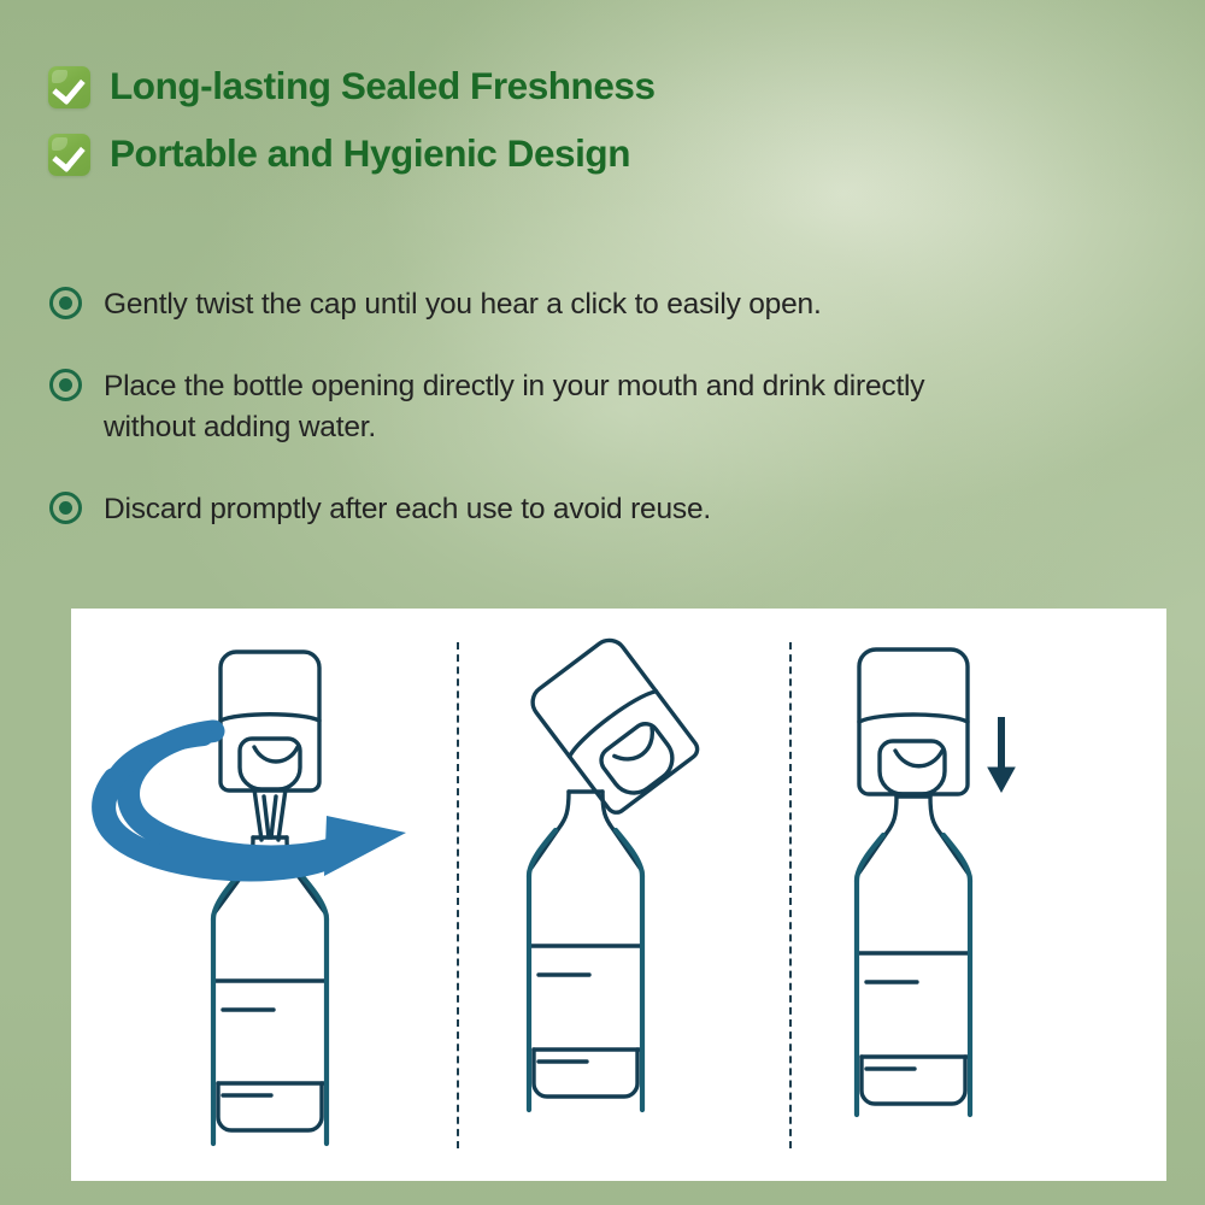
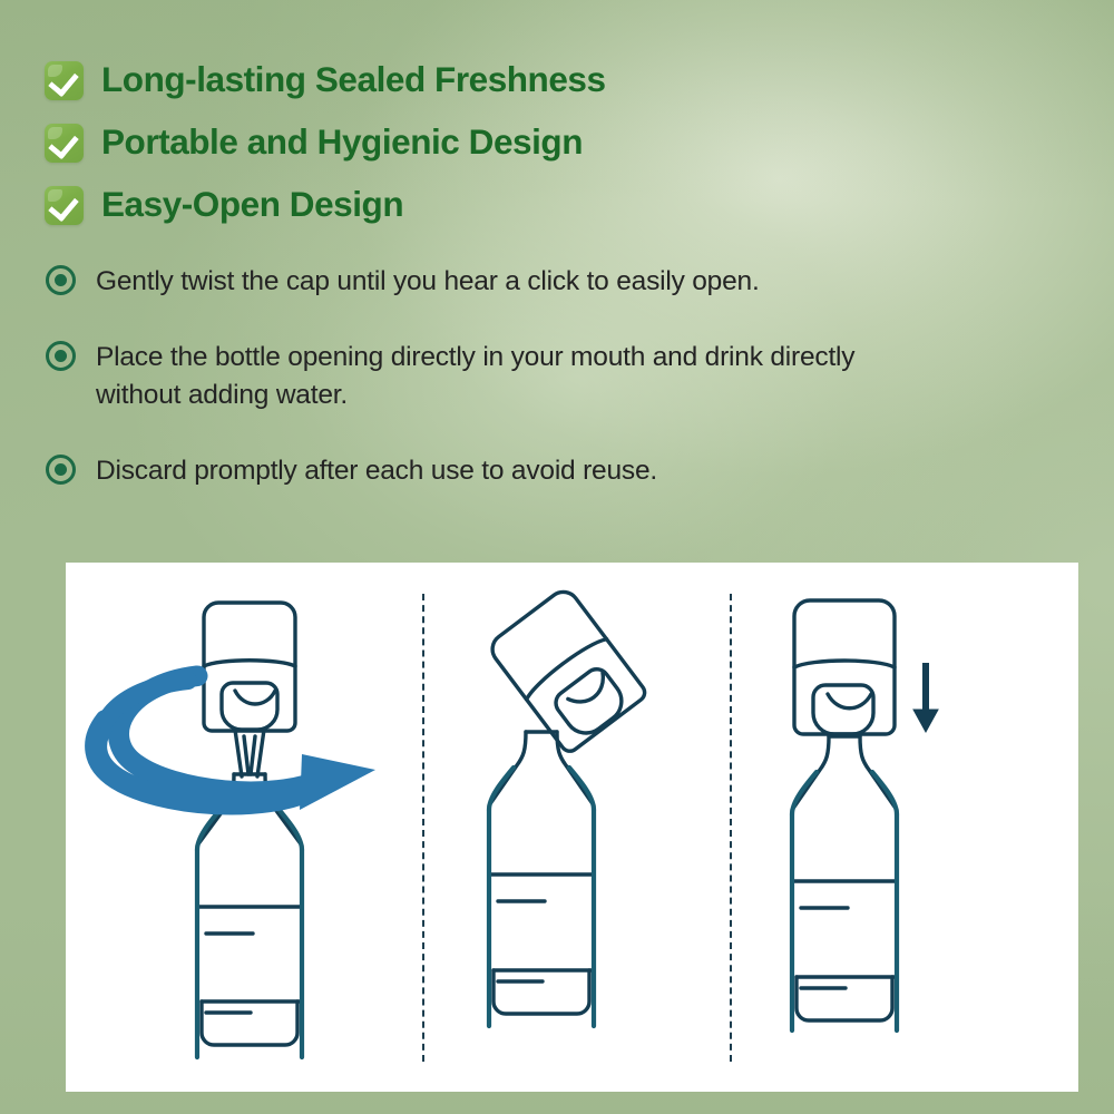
  Long-lasting Sealed Freshness
  Portable and Hygienic Design
+ Easy-Open Design
  Gently twist the cap until you hear a click to easily open.
  Place the bottle opening directly in your mouth and drink directly without adding water.
  Discard promptly after each use to avoid reuse.
